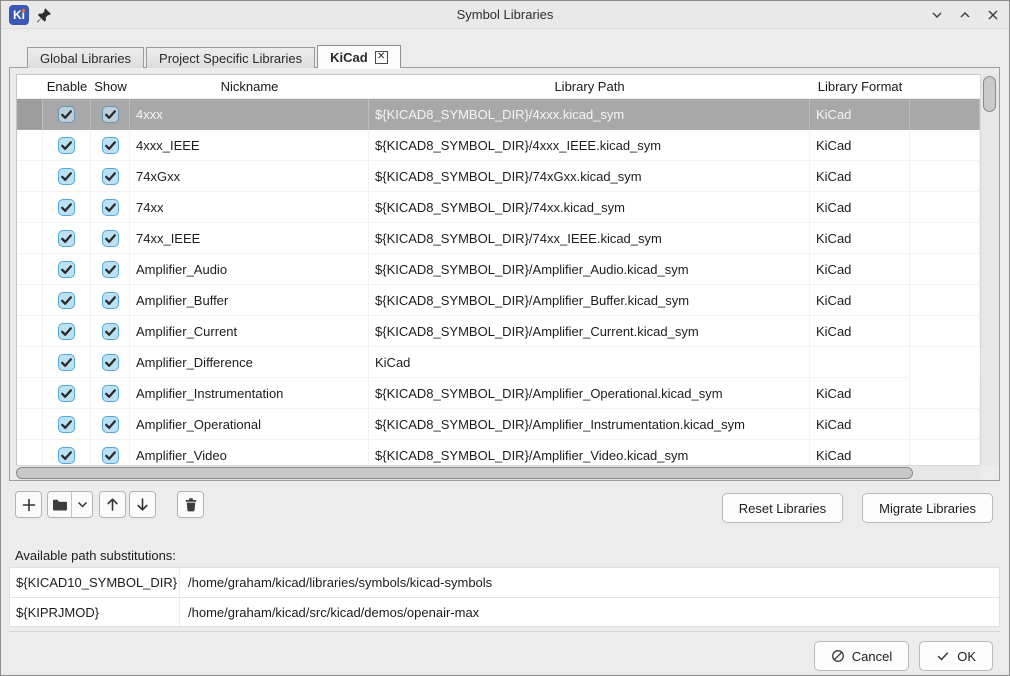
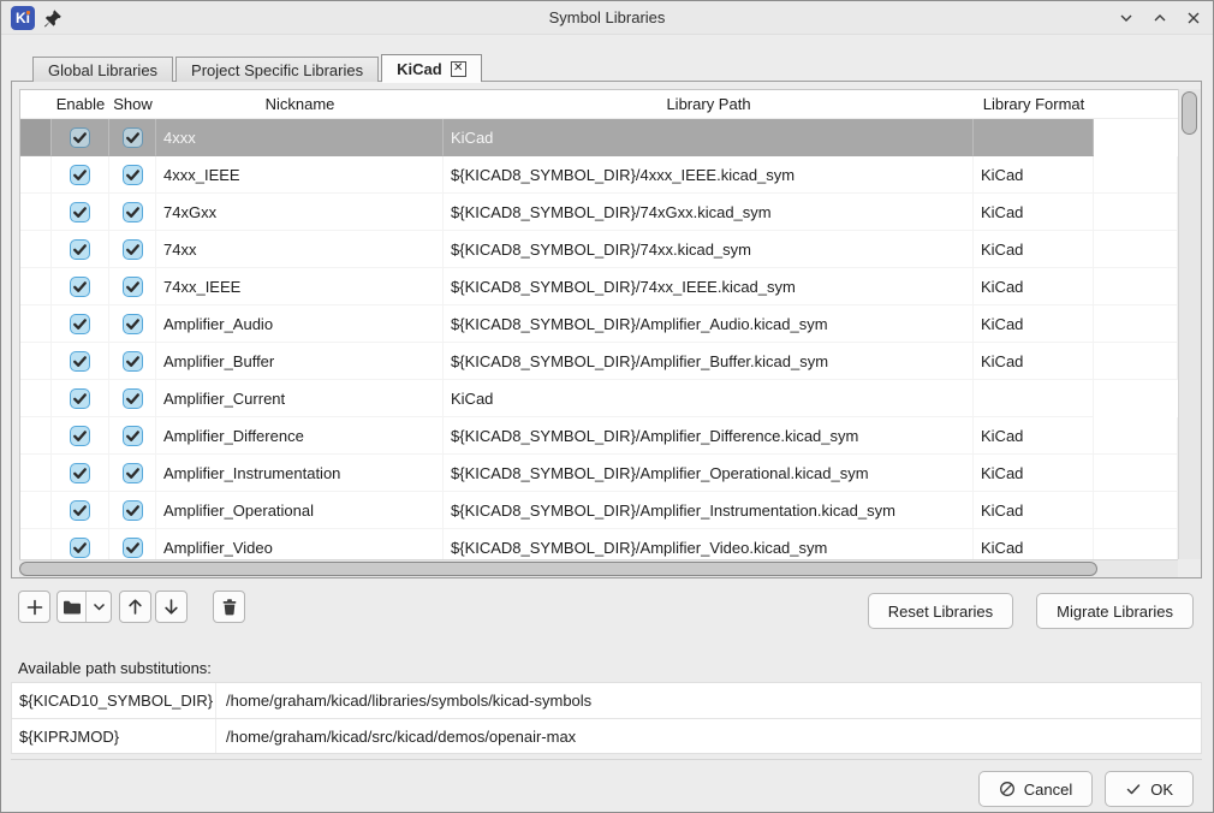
  Ki
  Symbol Libraries
  Global Libraries
  Project Specific Libraries
  KiCad
  ✕
  Enable
  Show
  Nickname
  Library Path
  Library Format
  4xxx
- ${KICAD8_SYMBOL_DIR}/4xxx.kicad_sym
  KiCad
  4xxx_IEEE
  ${KICAD8_SYMBOL_DIR}/4xxx_IEEE.kicad_sym
  KiCad
  74xGxx
  ${KICAD8_SYMBOL_DIR}/74xGxx.kicad_sym
  KiCad
  74xx
  ${KICAD8_SYMBOL_DIR}/74xx.kicad_sym
  KiCad
  74xx_IEEE
  ${KICAD8_SYMBOL_DIR}/74xx_IEEE.kicad_sym
  KiCad
  Amplifier_Audio
  ${KICAD8_SYMBOL_DIR}/Amplifier_Audio.kicad_sym
  KiCad
  Amplifier_Buffer
  ${KICAD8_SYMBOL_DIR}/Amplifier_Buffer.kicad_sym
  KiCad
  Amplifier_Current
- ${KICAD8_SYMBOL_DIR}/Amplifier_Current.kicad_sym
  KiCad
  Amplifier_Difference
+ ${KICAD8_SYMBOL_DIR}/Amplifier_Difference.kicad_sym
  KiCad
  Amplifier_Instrumentation
  ${KICAD8_SYMBOL_DIR}/Amplifier_Operational.kicad_sym
  KiCad
  Amplifier_Operational
  ${KICAD8_SYMBOL_DIR}/Amplifier_Instrumentation.kicad_sym
  KiCad
  Amplifier_Video
  ${KICAD8_SYMBOL_DIR}/Amplifier_Video.kicad_sym
  KiCad
  Reset Libraries
  Migrate Libraries
  Available path substitutions:
  ${KICAD10_SYMBOL_DIR}
  /home/graham/kicad/libraries/symbols/kicad-symbols
  ${KIPRJMOD}
  /home/graham/kicad/src/kicad/demos/openair-max
  Cancel
  OK
